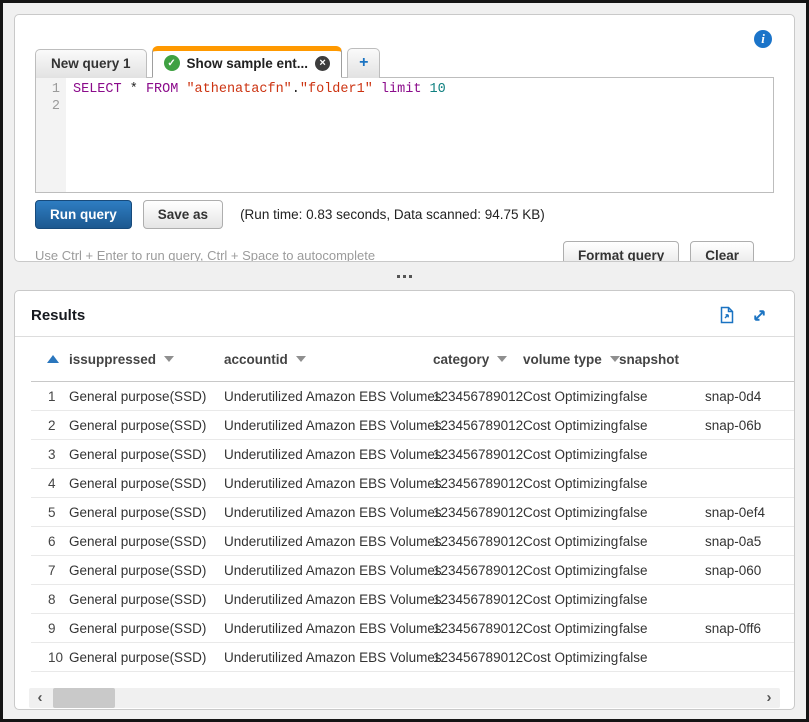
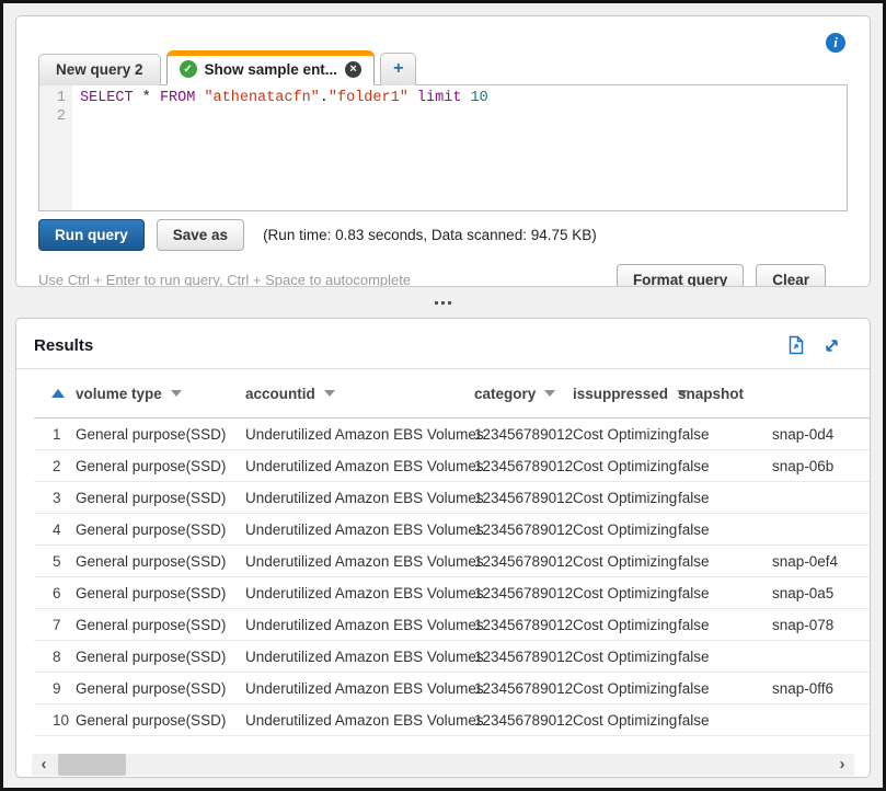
  i
- New query 1
+ New query 2
  ✓
  Show sample ent...
  ×
  +
  1
  2
  SELECT * FROM "athenatacfn"."folder1" limit 10
  Run query
  Save as
  (Run time: 0.83 seconds, Data scanned: 94.75 KB)
  Use Ctrl + Enter to run query, Ctrl + Space to autocomplete
  Format query
  Clear
  Results
- issuppressed
+ volume type
  accountid
  category
- volume type
+ issuppressed
  snapshot
  1
  General purpose(SSD)
  Underutilized Amazon EBS Volume
  123456789012
  Cost Optimizing
  false
  snap-0d4
  2
  General purpose(SSD)
  Underutilized Amazon EBS Volume
  123456789012
  Cost Optimizing
  false
  snap-06b
  3
  General purpose(SSD)
  Underutilized Amazon EBS Volume
  123456789012
  Cost Optimizing
  false
  4
  General purpose(SSD)
  Underutilized Amazon EBS Volume
  123456789012
  Cost Optimizing
  false
  5
  General purpose(SSD)
  Underutilized Amazon EBS Volume
  123456789012
  Cost Optimizing
  false
  snap-0ef4
  6
  General purpose(SSD)
  Underutilized Amazon EBS Volume
  123456789012
  Cost Optimizing
  false
  snap-0a5
  7
  General purpose(SSD)
  Underutilized Amazon EBS Volume
  123456789012
  Cost Optimizing
  false
- snap-060
+ snap-078
  8
  General purpose(SSD)
  Underutilized Amazon EBS Volume
  123456789012
  Cost Optimizing
  false
  9
  General purpose(SSD)
  Underutilized Amazon EBS Volume
  123456789012
  Cost Optimizing
  false
  snap-0ff6
  10
  General purpose(SSD)
  Underutilized Amazon EBS Volume
  123456789012
  Cost Optimizing
  false
  ‹
  ›
